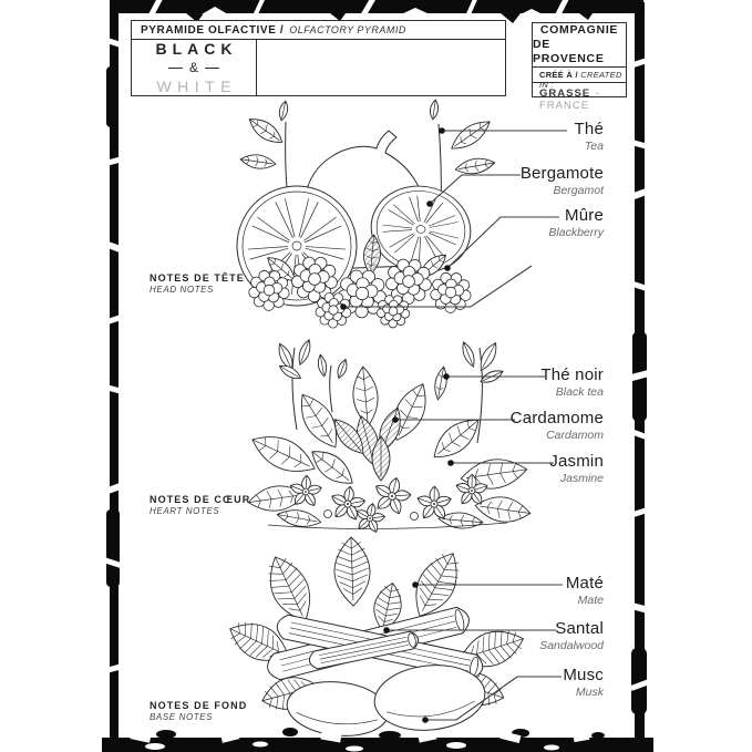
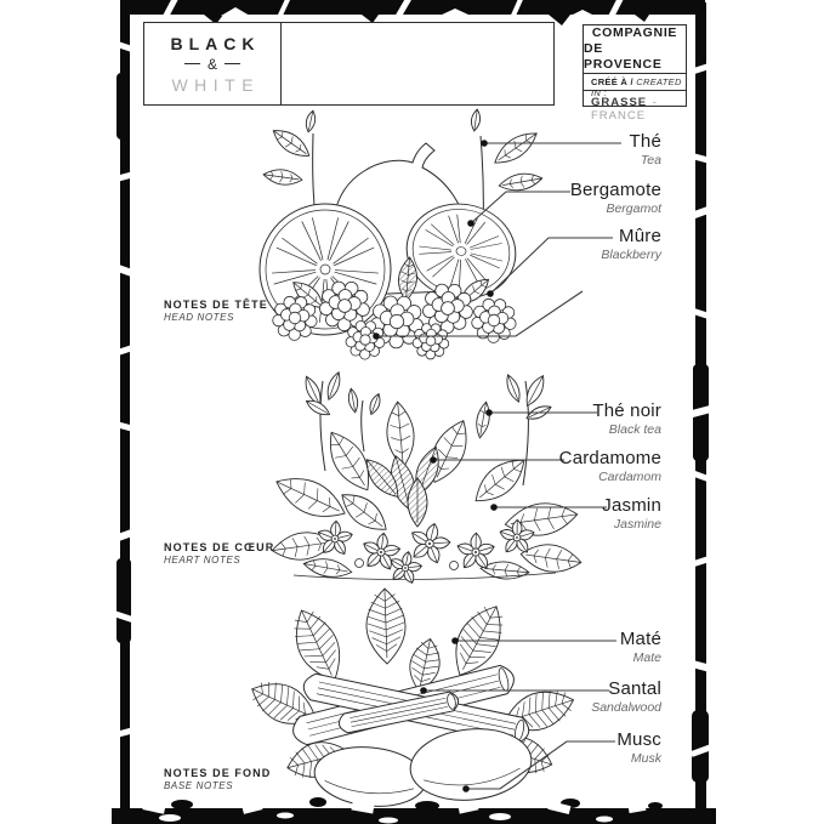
- PYRAMIDE OLFACTIVE /
- OLFACTORY PYRAMID
  BLACK
  &
  WHITE
  COMPAGNIE
  DE PROVENCE
  CRÉÉ À / CREATED IN :
  GRASSE - FRANCE
  NOTES DE TÊTE
  HEAD NOTES
  NOTES DE CŒUR
  HEART NOTES
  NOTES DE FOND
  BASE NOTES
  Thé
  Tea
  Bergamote
  Bergamot
  Mûre
  Blackberry
  Thé noir
  Black tea
  Cardamome
  Cardamom
  Jasmin
  Jasmine
  Maté
  Mate
  Santal
  Sandalwood
  Musc
  Musk
